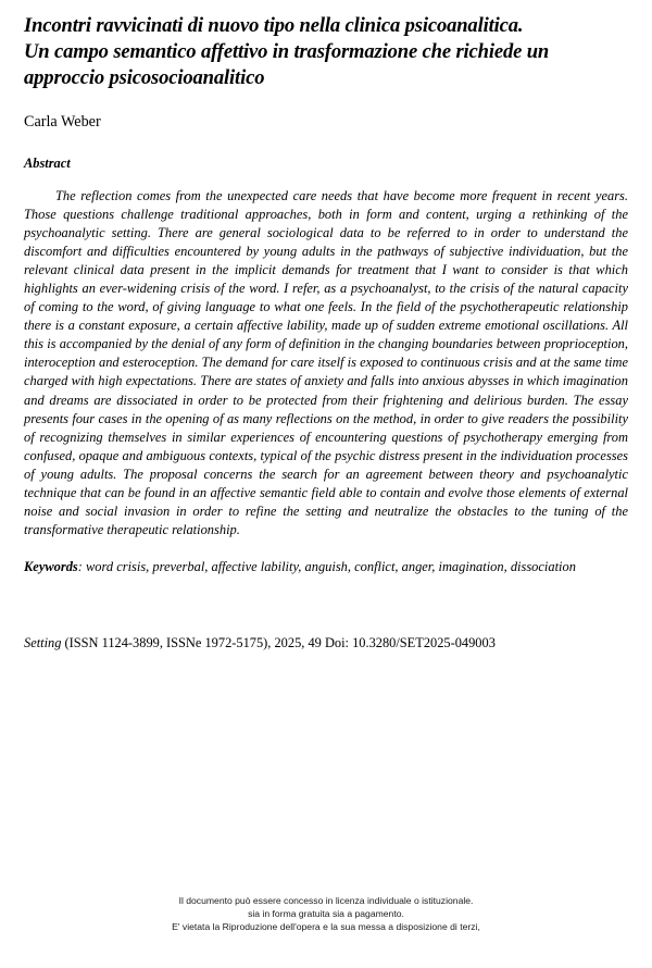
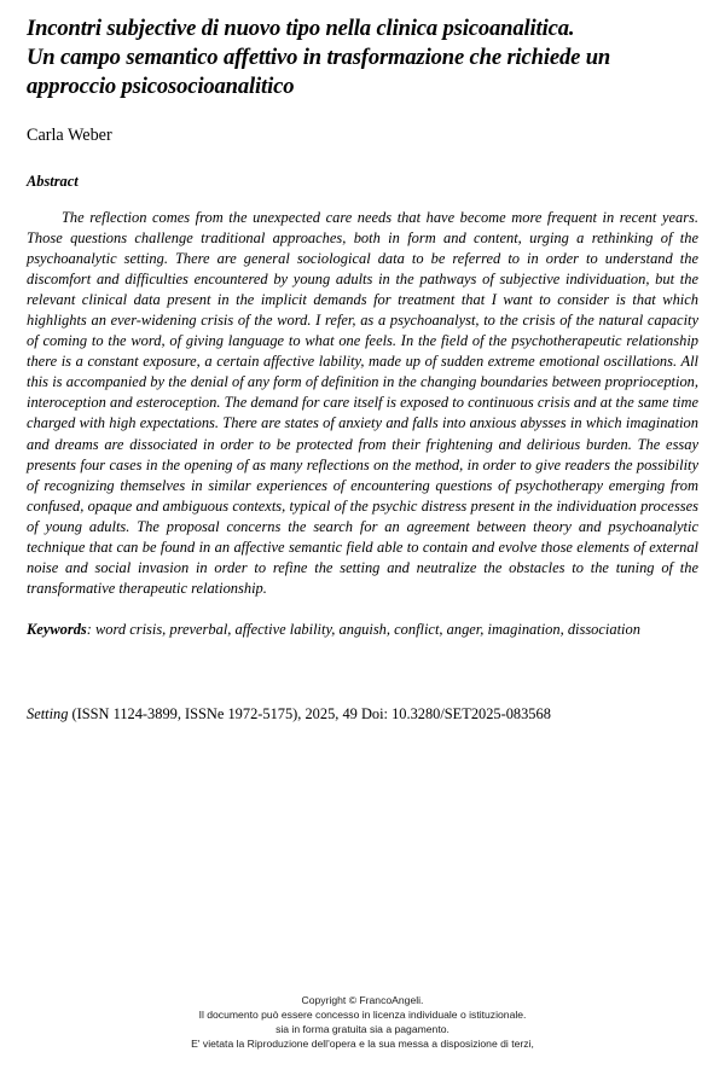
- Incontri ravvicinati di nuovo tipo nella clinica psicoanalitica.
+ Incontri subjective di nuovo tipo nella clinica psicoanalitica.
  Un campo semantico affettivo in trasformazione che richiede un approccio psicosocioanalitico
  Carla Weber
  Abstract
  The reflection comes from the unexpected care needs that have become more frequent in recent years. Those questions challenge traditional approaches, both in form and content, urging a rethinking of the psychoanalytic setting. There are general sociological data to be referred to in order to understand the discomfort and difficulties encountered by young adults in the pathways of subjective individuation, but the relevant clinical data present in the implicit demands for treatment that I want to consider is that which highlights an ever-widening crisis of the word. I refer, as a psychoanalyst, to the crisis of the natural capacity of coming to the word, of giving language to what one feels. In the field of the psychotherapeutic relationship there is a constant exposure, a certain affective lability, made up of sudden extreme emotional oscillations. All this is accompanied by the denial of any form of definition in the changing boundaries between proprioception, interoception and esteroception. The demand for care itself is exposed to continuous crisis and at the same time charged with high expectations. There are states of anxiety and falls into anxious abysses in which imagination and dreams are dissociated in order to be protected from their frightening and delirious burden. The essay presents four cases in the opening of as many reflections on the method, in order to give readers the possibility of recognizing themselves in similar experiences of encountering questions of psychotherapy emerging from confused, opaque and ambiguous contexts, typical of the psychic distress present in the individuation processes of young adults. The proposal concerns the search for an agreement between theory and psychoanalytic technique that can be found in an affective semantic field able to contain and evolve those elements of external noise and social invasion in order to refine the setting and neutralize the obstacles to the tuning of the transformative therapeutic relationship.
  Keywords: word crisis, preverbal, affective lability, anguish, conflict, anger, imagination, dissociation
- Setting (ISSN 1124-3899, ISSNe 1972-5175), 2025, 49 Doi: 10.3280/SET2025-049003
+ Setting (ISSN 1124-3899, ISSNe 1972-5175), 2025, 49 Doi: 10.3280/SET2025-083568
+ Copyright © FrancoAngeli.
  Il documento può essere concesso in licenza individuale o istituzionale.
  sia in forma gratuita sia a pagamento.
  E' vietata la Riproduzione dell'opera e la sua messa a disposizione di terzi,
